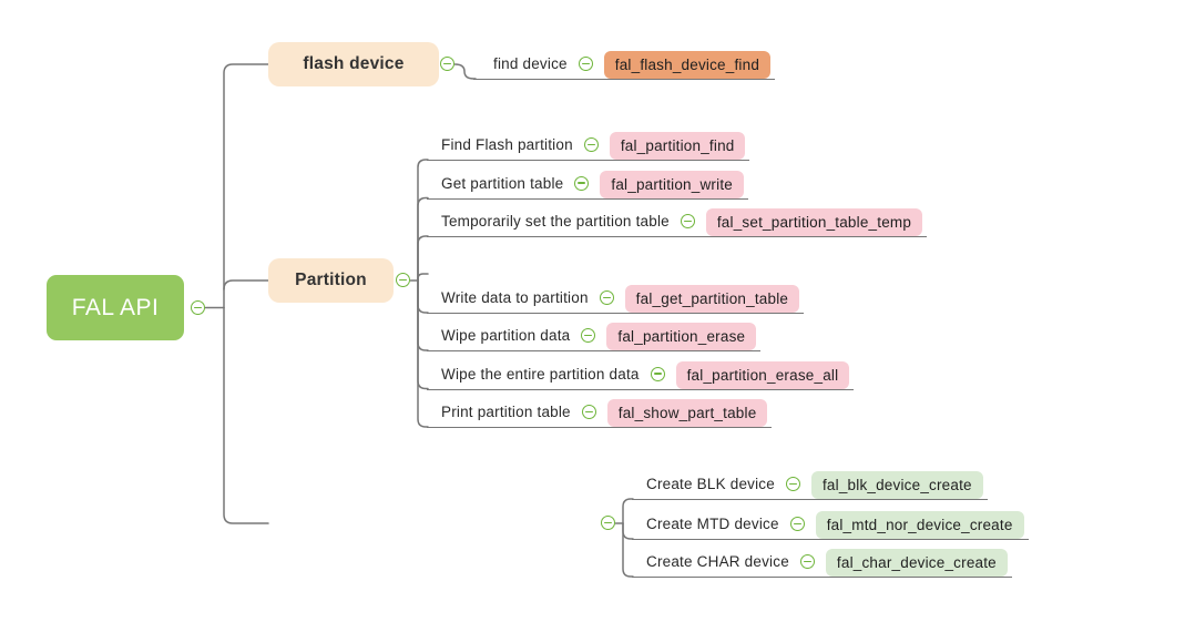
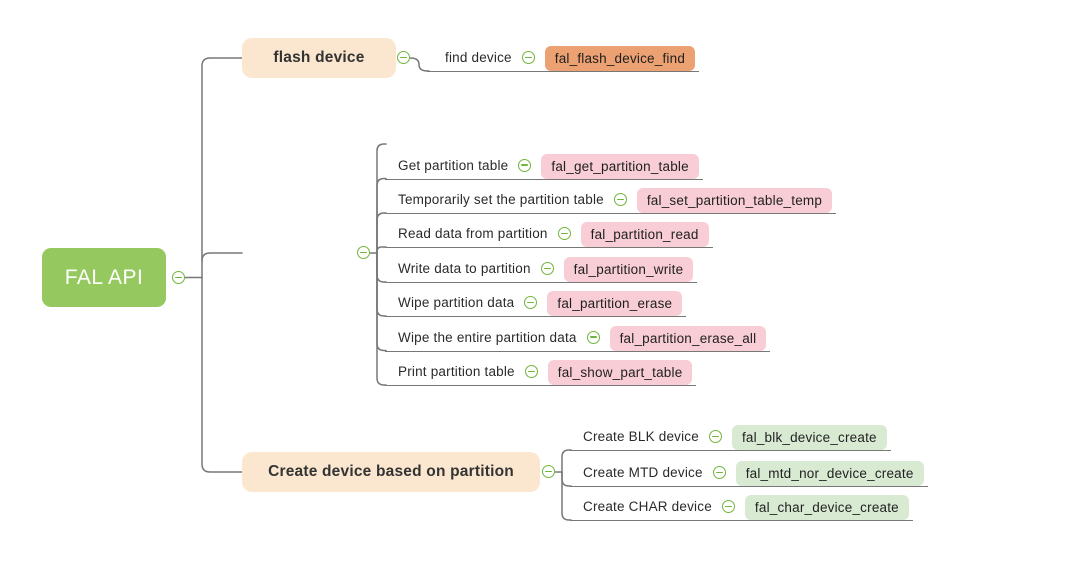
  FAL API
  flash device
  find device
  fal_flash_device_find
- Partition
- Find Flash partition
- fal_partition_find
  Get partition table
- fal_partition_write
+ fal_get_partition_table
  Temporarily set the partition table
  fal_set_partition_table_temp
+ Read data from partition
+ fal_partition_read
  Write data to partition
- fal_get_partition_table
+ fal_partition_write
  Wipe partition data
  fal_partition_erase
  Wipe the entire partition data
  fal_partition_erase_all
  Print partition table
  fal_show_part_table
+ Create device based on partition
  Create BLK device
  fal_blk_device_create
  Create MTD device
  fal_mtd_nor_device_create
  Create CHAR device
  fal_char_device_create
